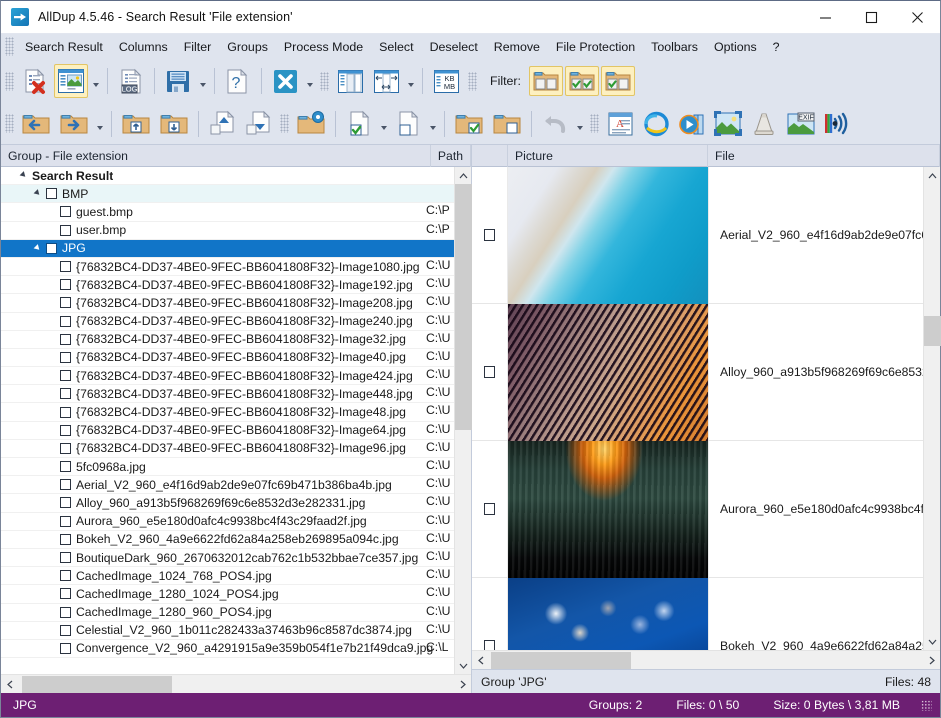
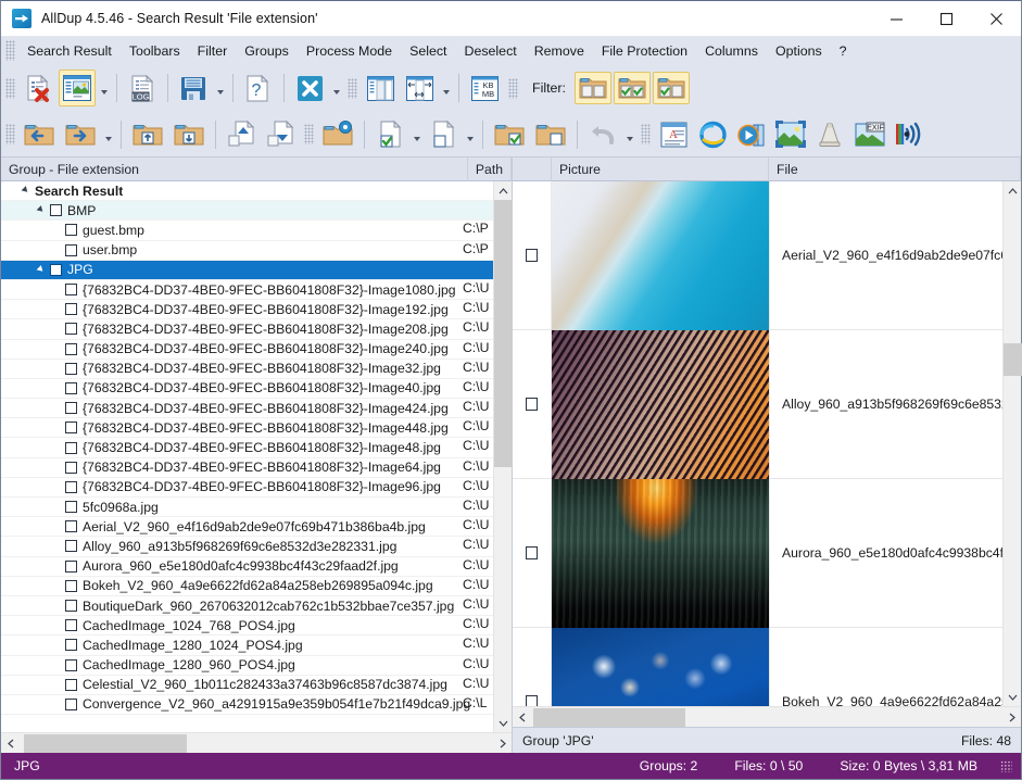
  AllDup 4.5.46 - Search Result 'File extension'
  Search Result
- Columns
+ Toolbars
  Filter
  Groups
  Process Mode
  Select
  Deselect
  Remove
  File Protection
- Toolbars
+ Columns
  Options
  ?
  LOG
  ?
  KB
  MB
  Filter:
  A
  Group - File extension
  Path
  Search Result
  BMP
  guest.bmp
  C:\P
  user.bmp
  C:\P
  JPG
  {76832BC4-DD37-4BE0-9FEC-BB6041808F32}-Image1080.jpg
  C:\U
  {76832BC4-DD37-4BE0-9FEC-BB6041808F32}-Image192.jpg
  C:\U
  {76832BC4-DD37-4BE0-9FEC-BB6041808F32}-Image208.jpg
  C:\U
  {76832BC4-DD37-4BE0-9FEC-BB6041808F32}-Image240.jpg
  C:\U
  {76832BC4-DD37-4BE0-9FEC-BB6041808F32}-Image32.jpg
  C:\U
  {76832BC4-DD37-4BE0-9FEC-BB6041808F32}-Image40.jpg
  C:\U
  {76832BC4-DD37-4BE0-9FEC-BB6041808F32}-Image424.jpg
  C:\U
  {76832BC4-DD37-4BE0-9FEC-BB6041808F32}-Image448.jpg
  C:\U
  {76832BC4-DD37-4BE0-9FEC-BB6041808F32}-Image48.jpg
  C:\U
  {76832BC4-DD37-4BE0-9FEC-BB6041808F32}-Image64.jpg
  C:\U
  {76832BC4-DD37-4BE0-9FEC-BB6041808F32}-Image96.jpg
  C:\U
  5fc0968a.jpg
  C:\U
  Aerial_V2_960_e4f16d9ab2de9e07fc69b471b386ba4b.jpg
  C:\U
  Alloy_960_a913b5f968269f69c6e8532d3e282331.jpg
  C:\U
  Aurora_960_e5e180d0afc4c9938bc4f43c29faad2f.jpg
  C:\U
  Bokeh_V2_960_4a9e6622fd62a84a258eb269895a094c.jpg
  C:\U
  BoutiqueDark_960_2670632012cab762c1b532bbae7ce357.jpg
  C:\U
  CachedImage_1024_768_POS4.jpg
  C:\U
  CachedImage_1280_1024_POS4.jpg
  C:\U
  CachedImage_1280_960_POS4.jpg
  C:\U
  Celestial_V2_960_1b011c282433a37463b96c8587dc3874.jpg
  C:\U
  Convergence_V2_960_a4291915a9e359b054f1e7b21f49dca9.jpg
  C:\L
  Picture
  File
  Aerial_V2_960_e4f16d9ab2de9e07fc
  Alloy_960_a913b5f968269f69c6e853
  Aurora_960_e5e180d0afc4c9938bc4
  Bokeh_V2_960_4a9e6622fd62a84a2
  Group 'JPG'
  Files: 48
  JPG
  Groups: 2
  Files: 0 \ 50
  Size: 0 Bytes \ 3,81 MB
